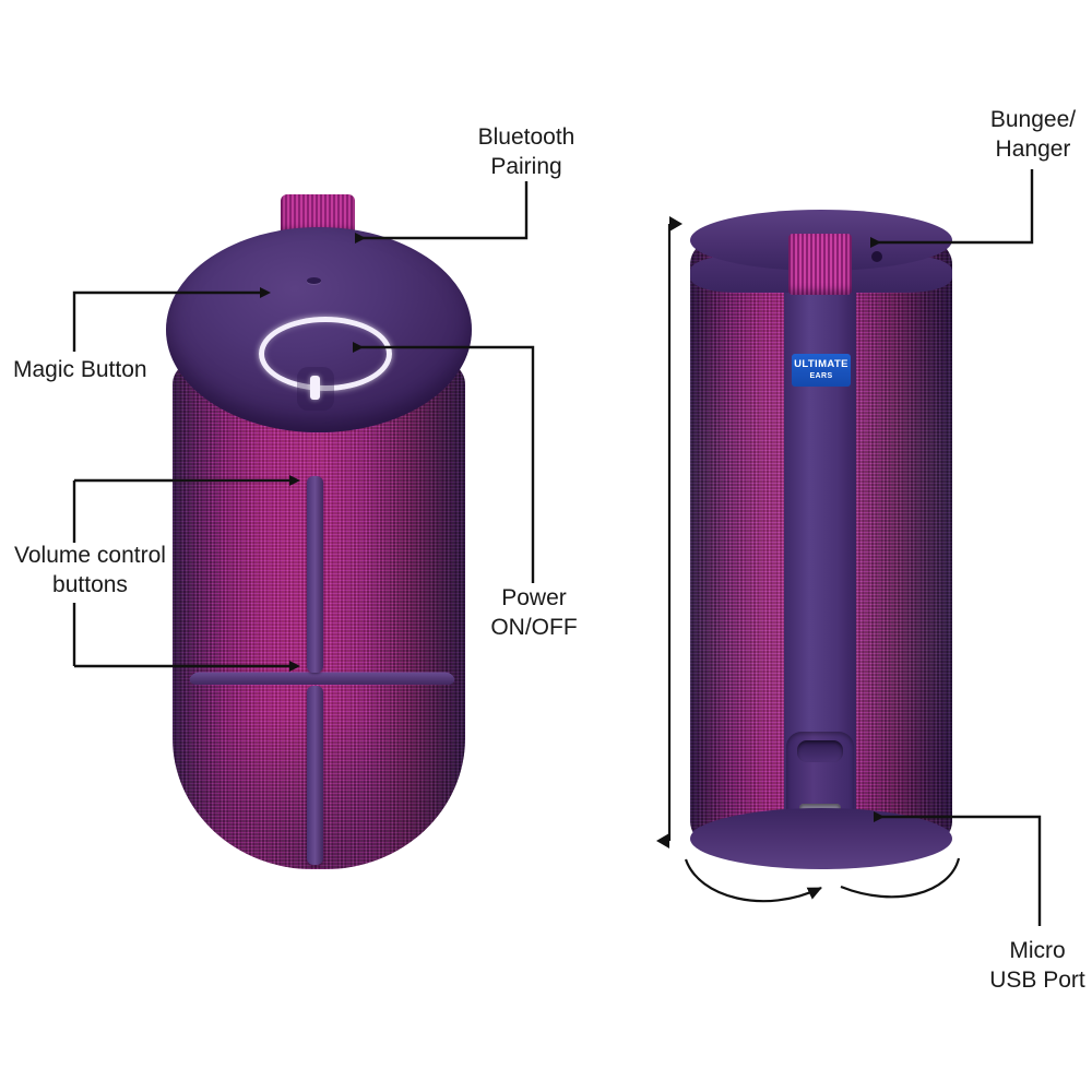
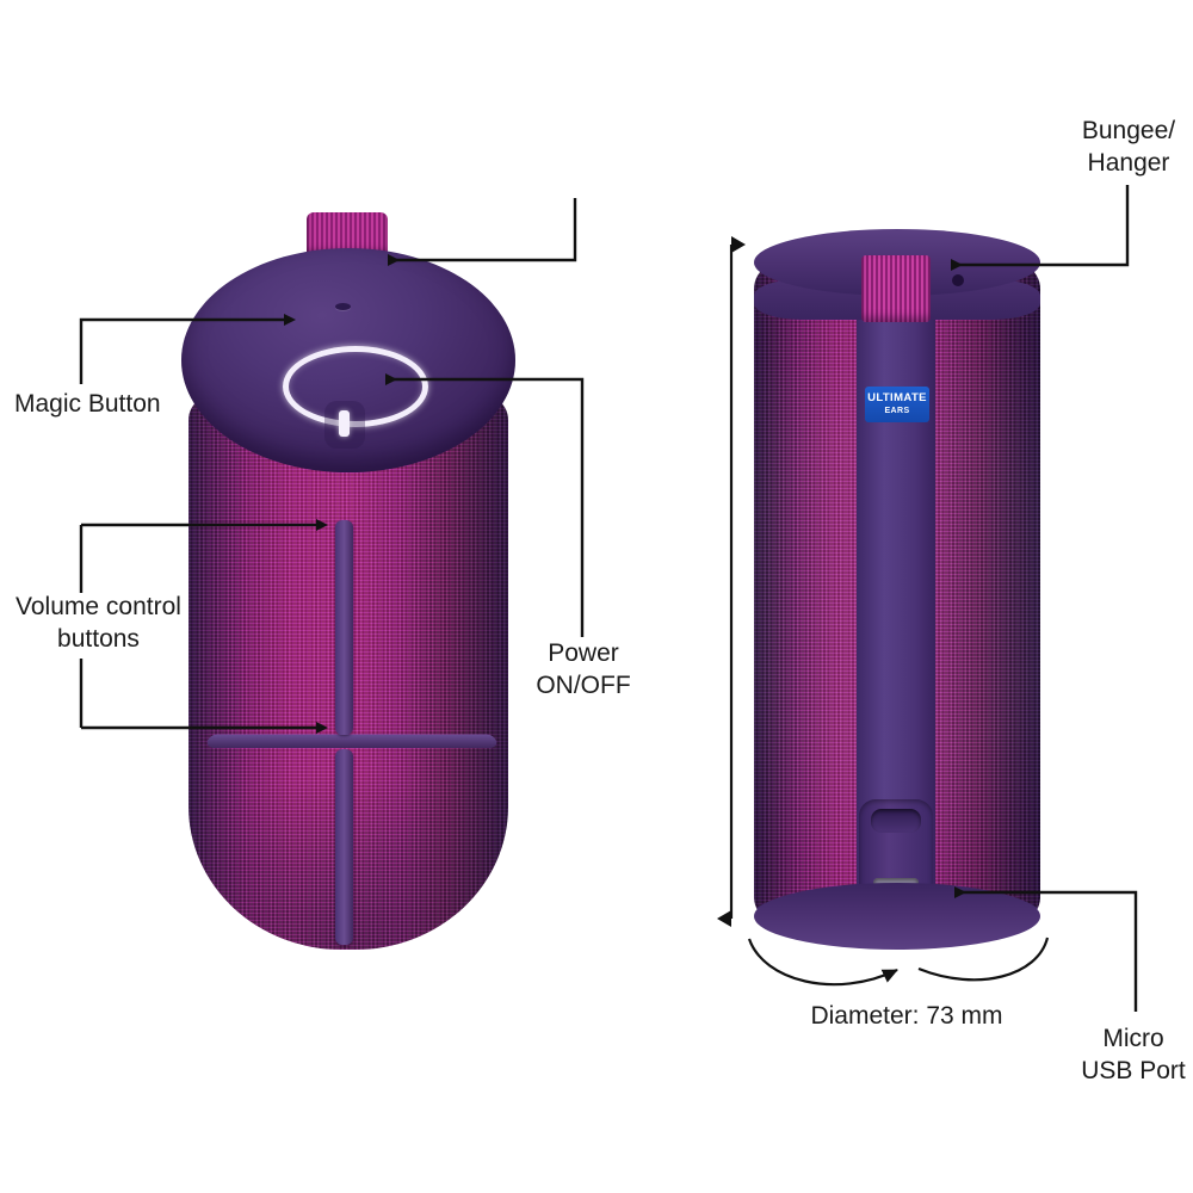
  ULTIMATE
- Bluetooth
- Pairing
  Magic Button
  Volume control
  buttons
  Power
  ON/OFF
  Bungee/
  Hanger
+ Diameter: 73 mm
  Micro
  USB Port
